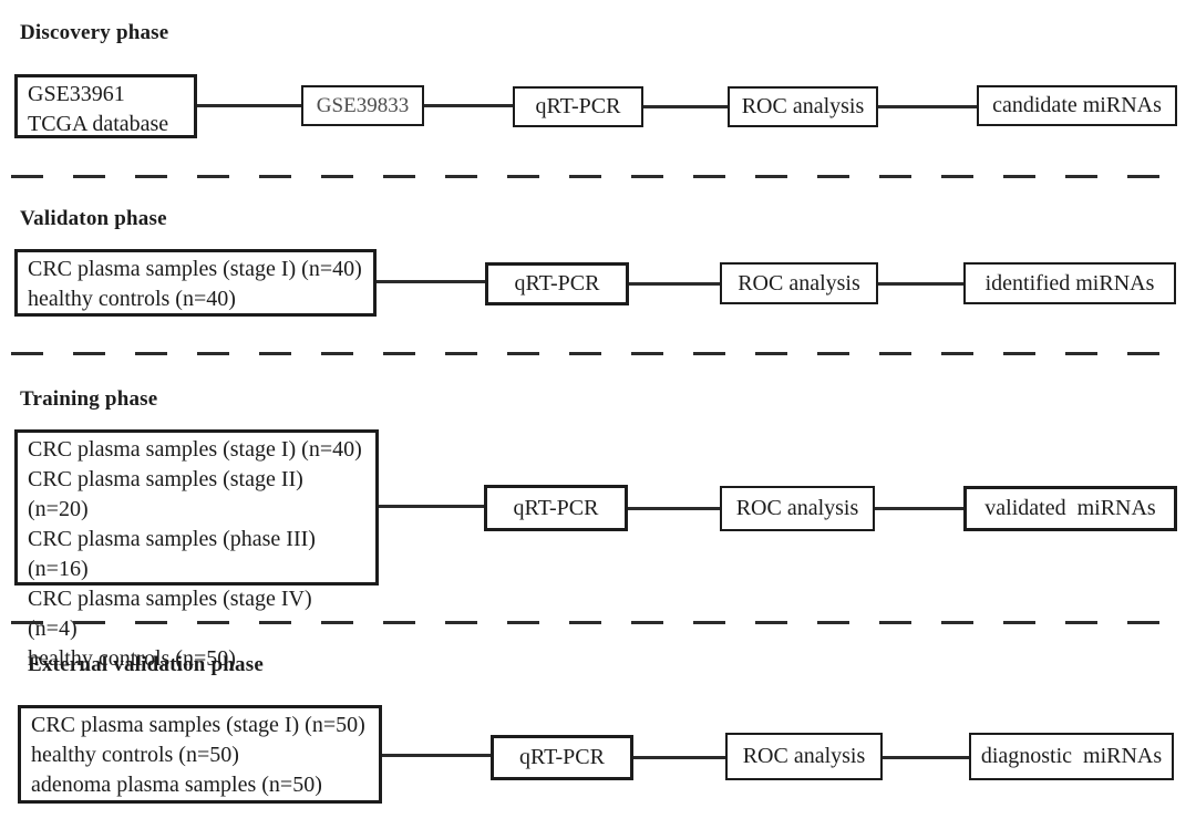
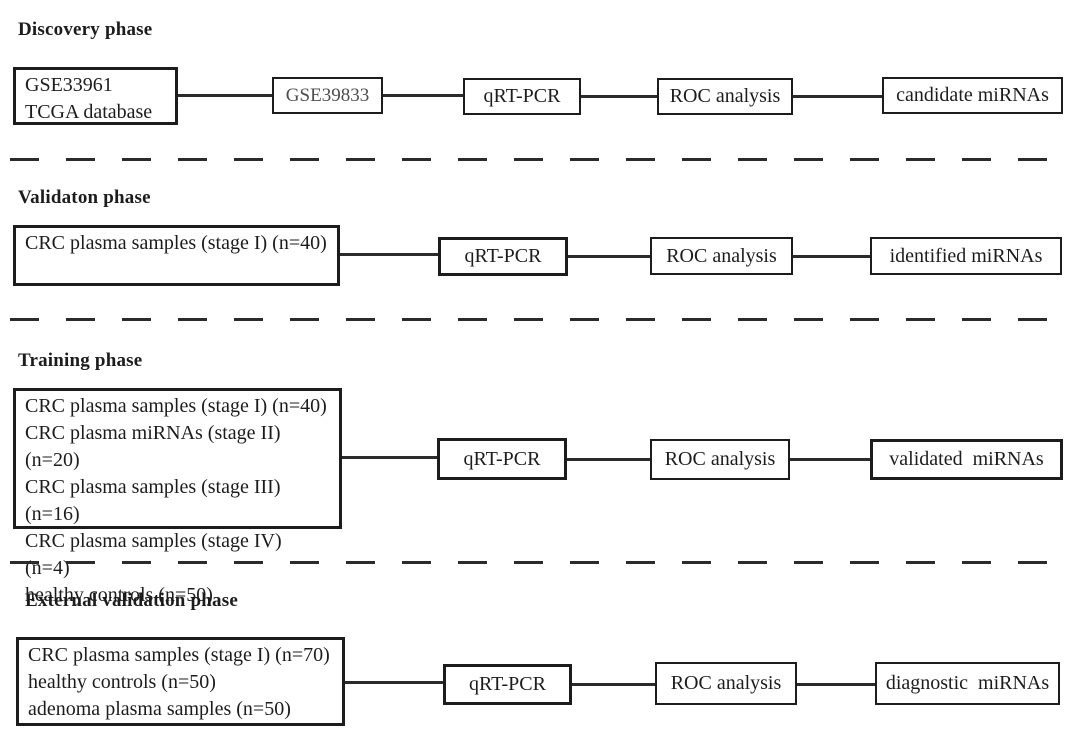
  Discovery phase
  GSE33961
  TCGA database
  GSE39833
  qRT-PCR
  ROC analysis
  candidate miRNAs
  Validaton phase
  CRC plasma samples (stage I) (n=40)
- healthy controls (n=40)
  qRT-PCR
  ROC analysis
  identified miRNAs
  Training phase
  CRC plasma samples (stage I) (n=40)
- CRC plasma samples (stage II) (n=20)
+ CRC plasma miRNAs (stage II) (n=20)
- CRC plasma samples (phase III) (n=16)
+ CRC plasma samples (stage III) (n=16)
  CRC plasma samples (stage IV) (n=4)
  healthy controls (n=50)
  qRT-PCR
  ROC analysis
  validated miRNAs
  External validation phase
- CRC plasma samples (stage I) (n=50)
+ CRC plasma samples (stage I) (n=70)
  healthy controls (n=50)
  adenoma plasma samples (n=50)
  qRT-PCR
  ROC analysis
  diagnostic miRNAs
